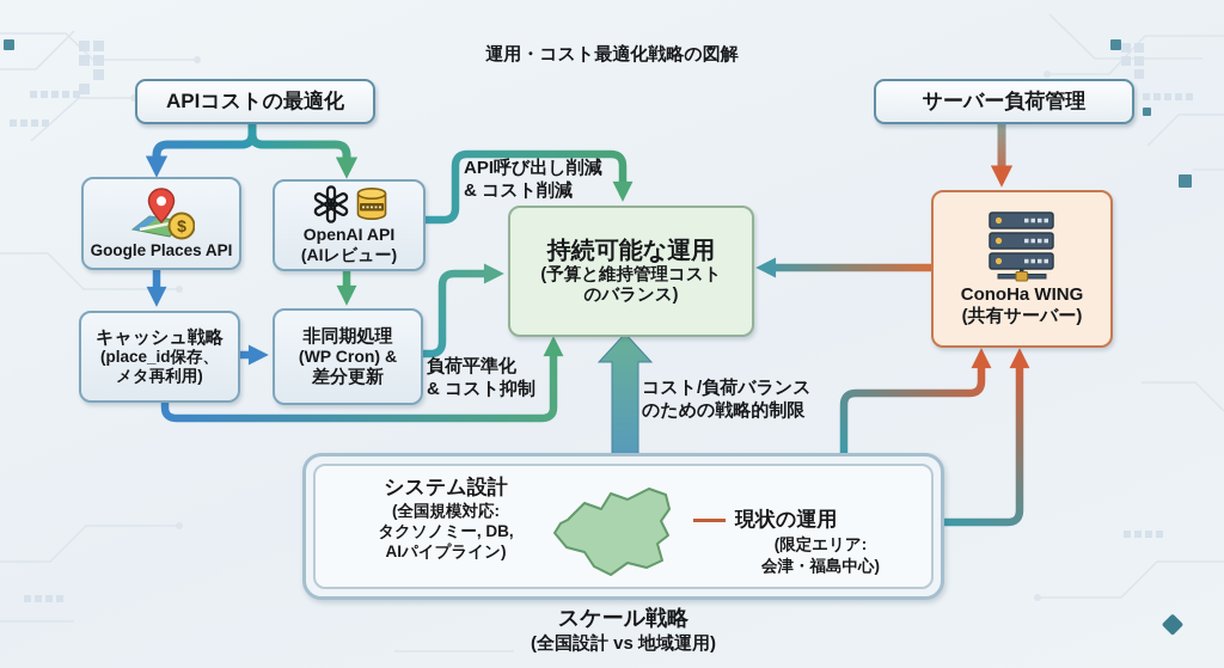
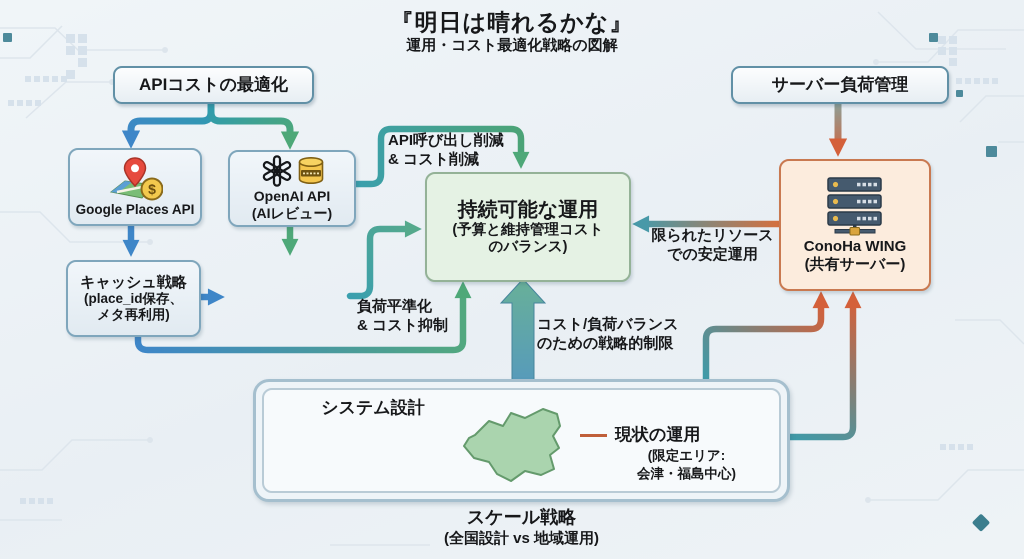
+ 『明日は晴れるかな』
  運用・コスト最適化戦略の図解
  APIコストの最適化
  サーバー負荷管理
  $
  Google Places API
  OpenAI API
  (AIレビュー)
  キャッシュ戦略
  (place_id保存、
  メタ再利用)
- 非同期処理
- (WP Cron) &
- 差分更新
  持続可能な運用
  (予算と維持管理コスト
  のバランス)
  ConoHa WING
  (共有サーバー)
  API呼び出し削減
  & コスト削減
  負荷平準化
  & コスト抑制
  コスト/負荷バランス
  のための戦略的制限
+ 限られたリソース
+ での安定運用
  システム設計
- (全国規模対応:
- タクソノミー, DB,
- AIパイプライン)
  現状の運用
  (限定エリア:
  会津・福島中心)
  スケール戦略
  (全国設計 vs 地域運用)
